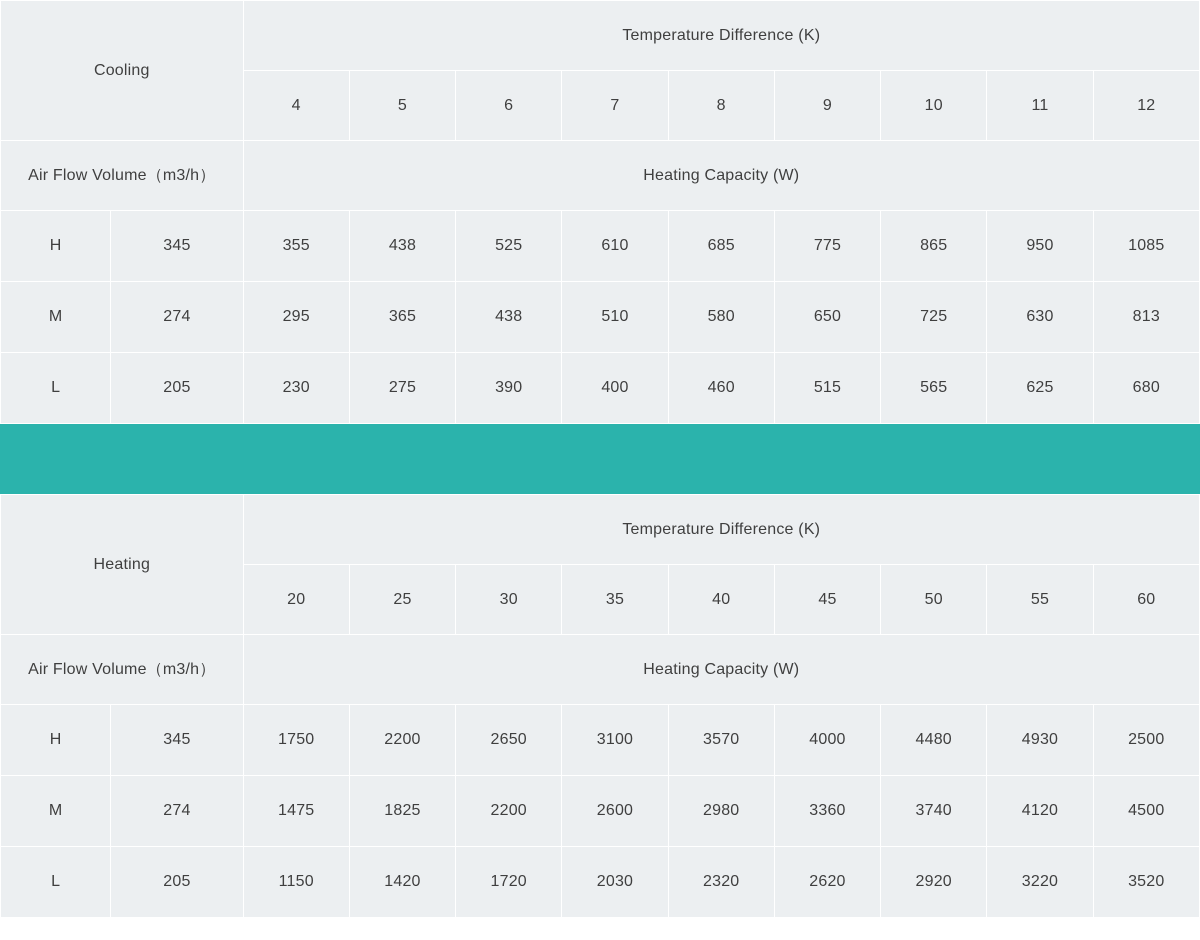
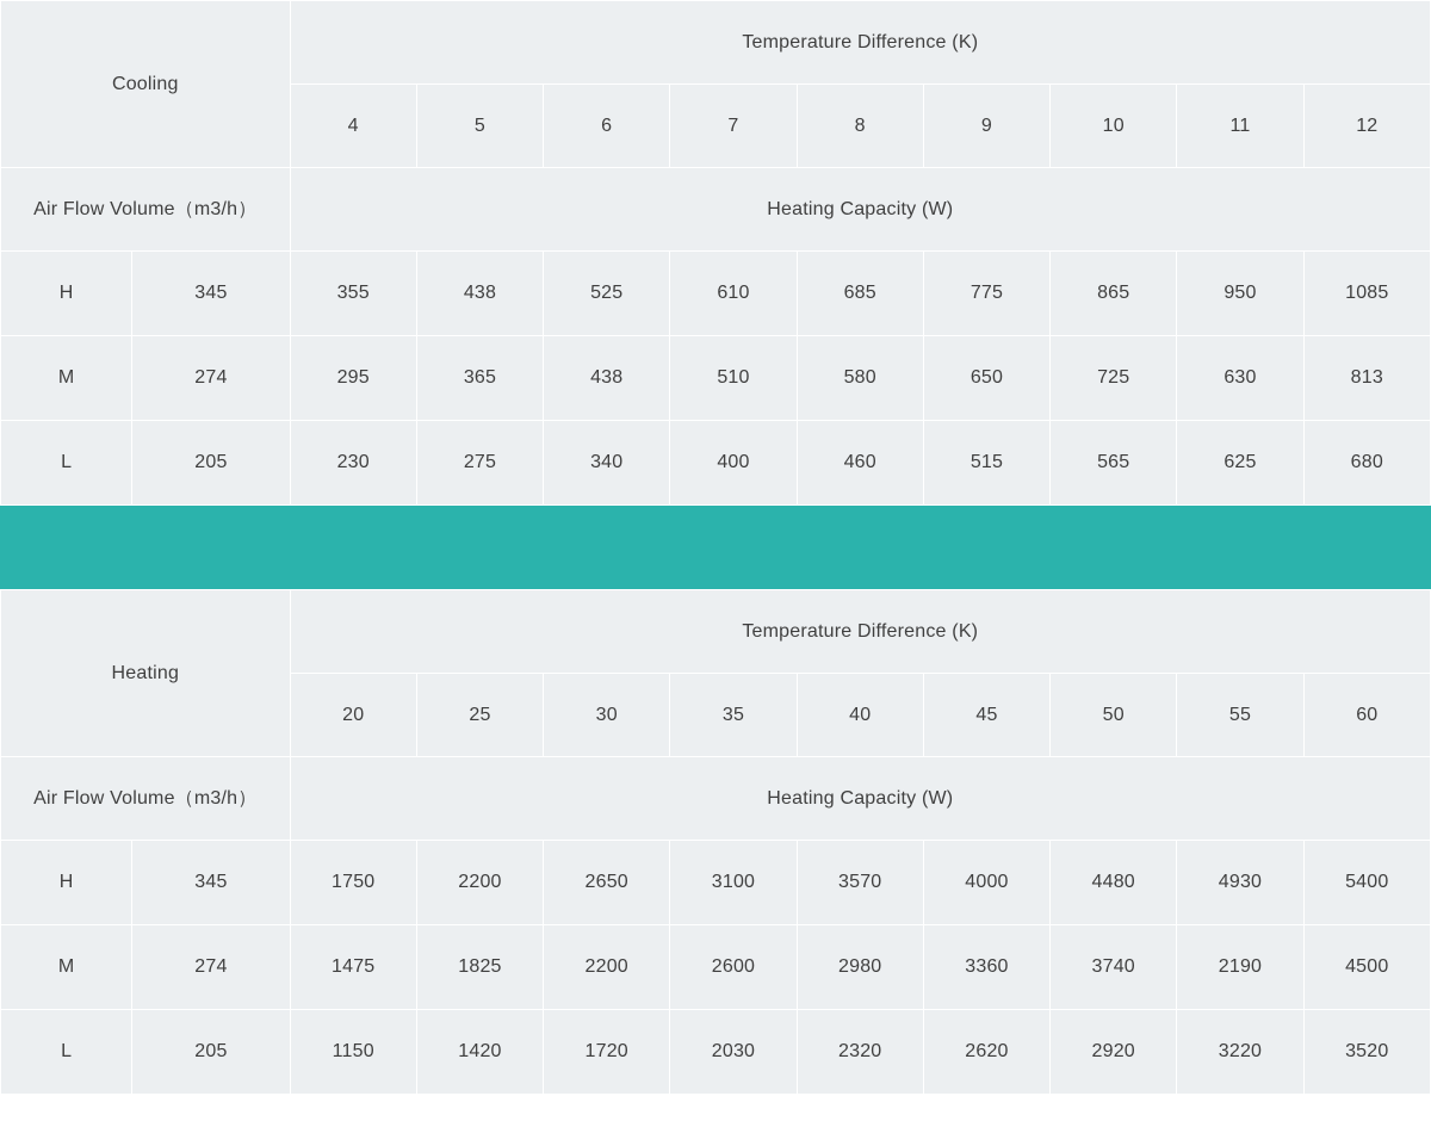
  Cooling	Temperature Difference (K)
  4	5	6	7	8	9	10	11	12
  Air Flow Volume（m3/h）	Heating Capacity (W)
  H	345	355	438	525	610	685	775	865	950	1085
  M	274	295	365	438	510	580	650	725	630	813
- L	205	230	275	390	400	460	515	565	625	680
+ L	205	230	275	340	400	460	515	565	625	680
  Heating	Temperature Difference (K)
  20	25	30	35	40	45	50	55	60
  Air Flow Volume（m3/h）	Heating Capacity (W)
- H	345	1750	2200	2650	3100	3570	4000	4480	4930	2500
+ H	345	1750	2200	2650	3100	3570	4000	4480	4930	5400
- M	274	1475	1825	2200	2600	2980	3360	3740	4120	4500
+ M	274	1475	1825	2200	2600	2980	3360	3740	2190	4500
  L	205	1150	1420	1720	2030	2320	2620	2920	3220	3520
